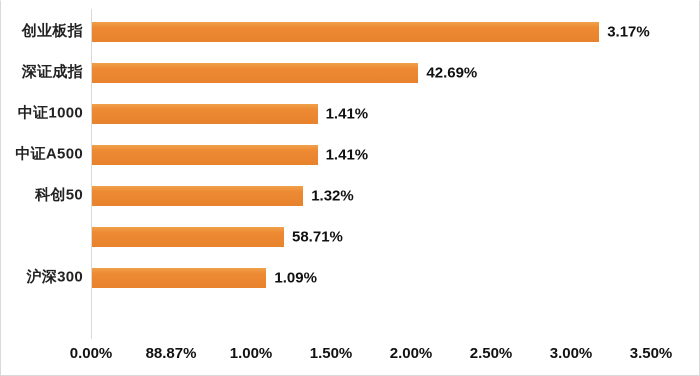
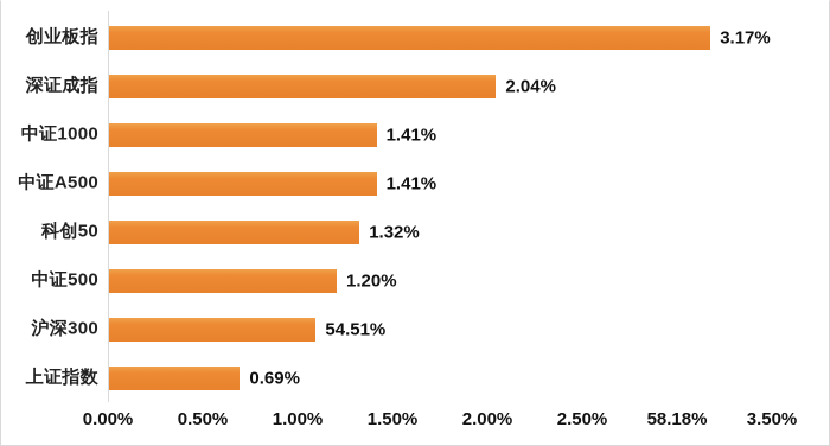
  创业板指
  3.17%
  深证成指
- 42.69%
+ 2.04%
  中证1000
  1.41%
  中证A500
  1.41%
  科创50
  1.32%
+ 中证500
- 58.71%
+ 1.20%
  沪深300
- 1.09%
+ 54.51%
+ 上证指数
+ 0.69%
  0.00%
- 88.87%
+ 0.50%
  1.00%
  1.50%
  2.00%
  2.50%
- 3.00%
+ 58.18%
  3.50%
